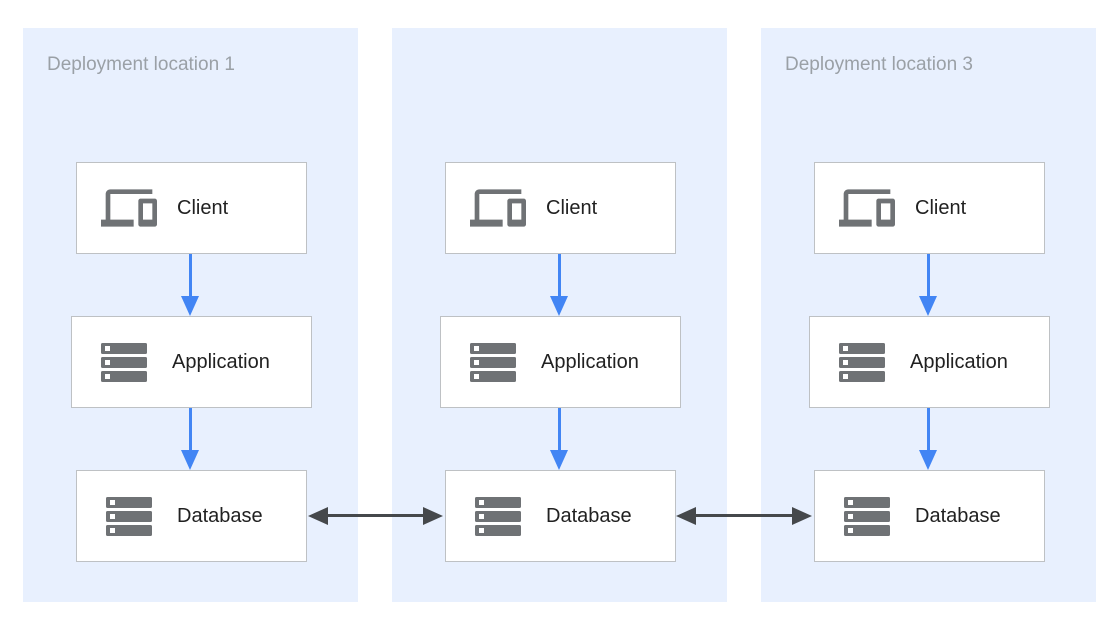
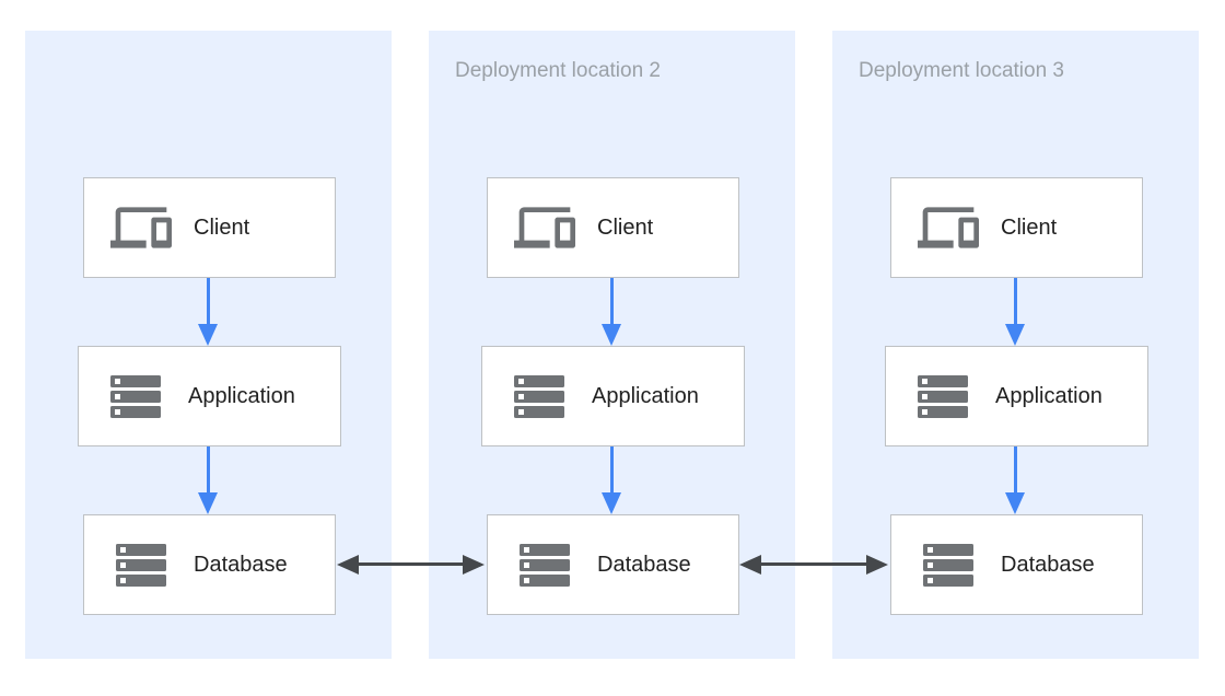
- Deployment location 1
  Client
  Application
  Database
+ Deployment location 2
  Client
  Application
  Database
  Deployment location 3
  Client
  Application
  Database
